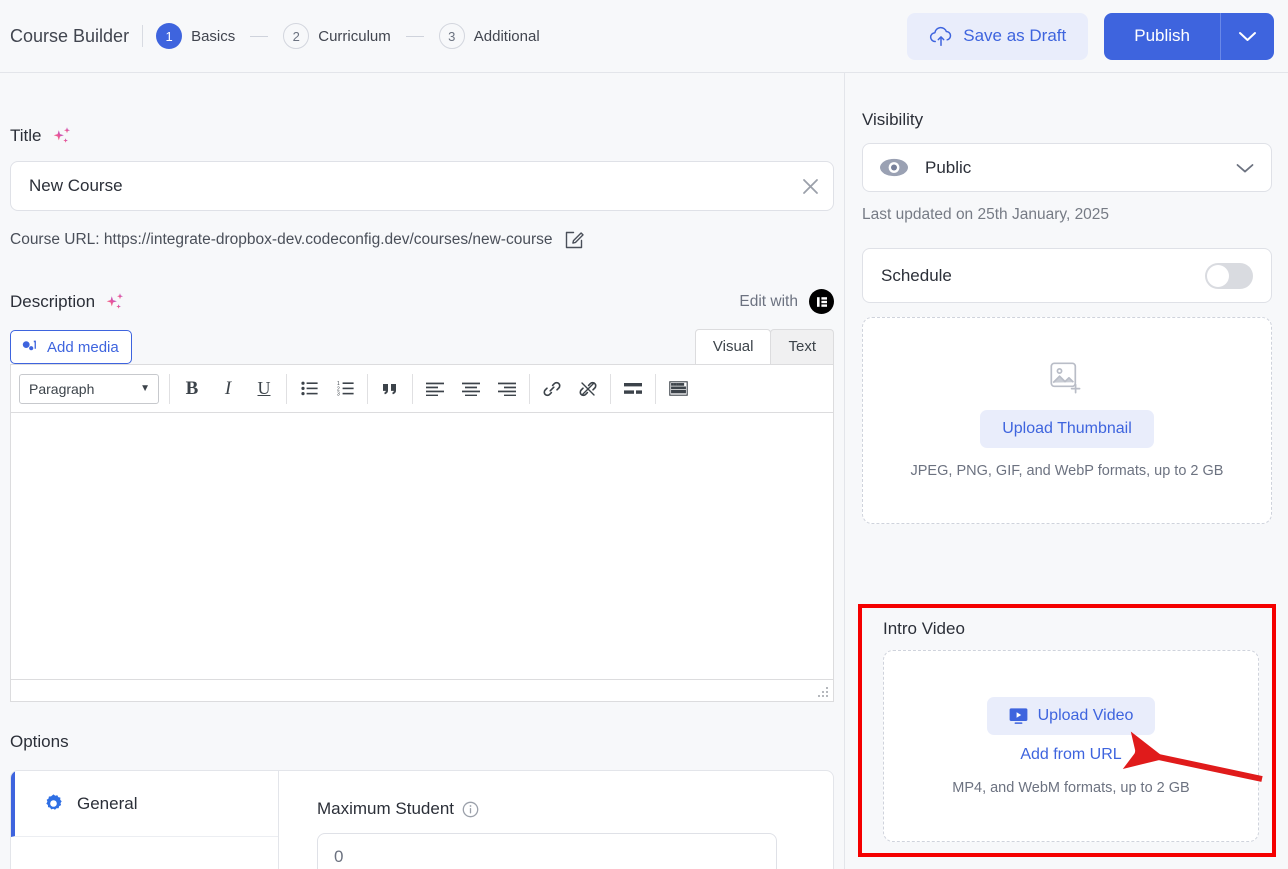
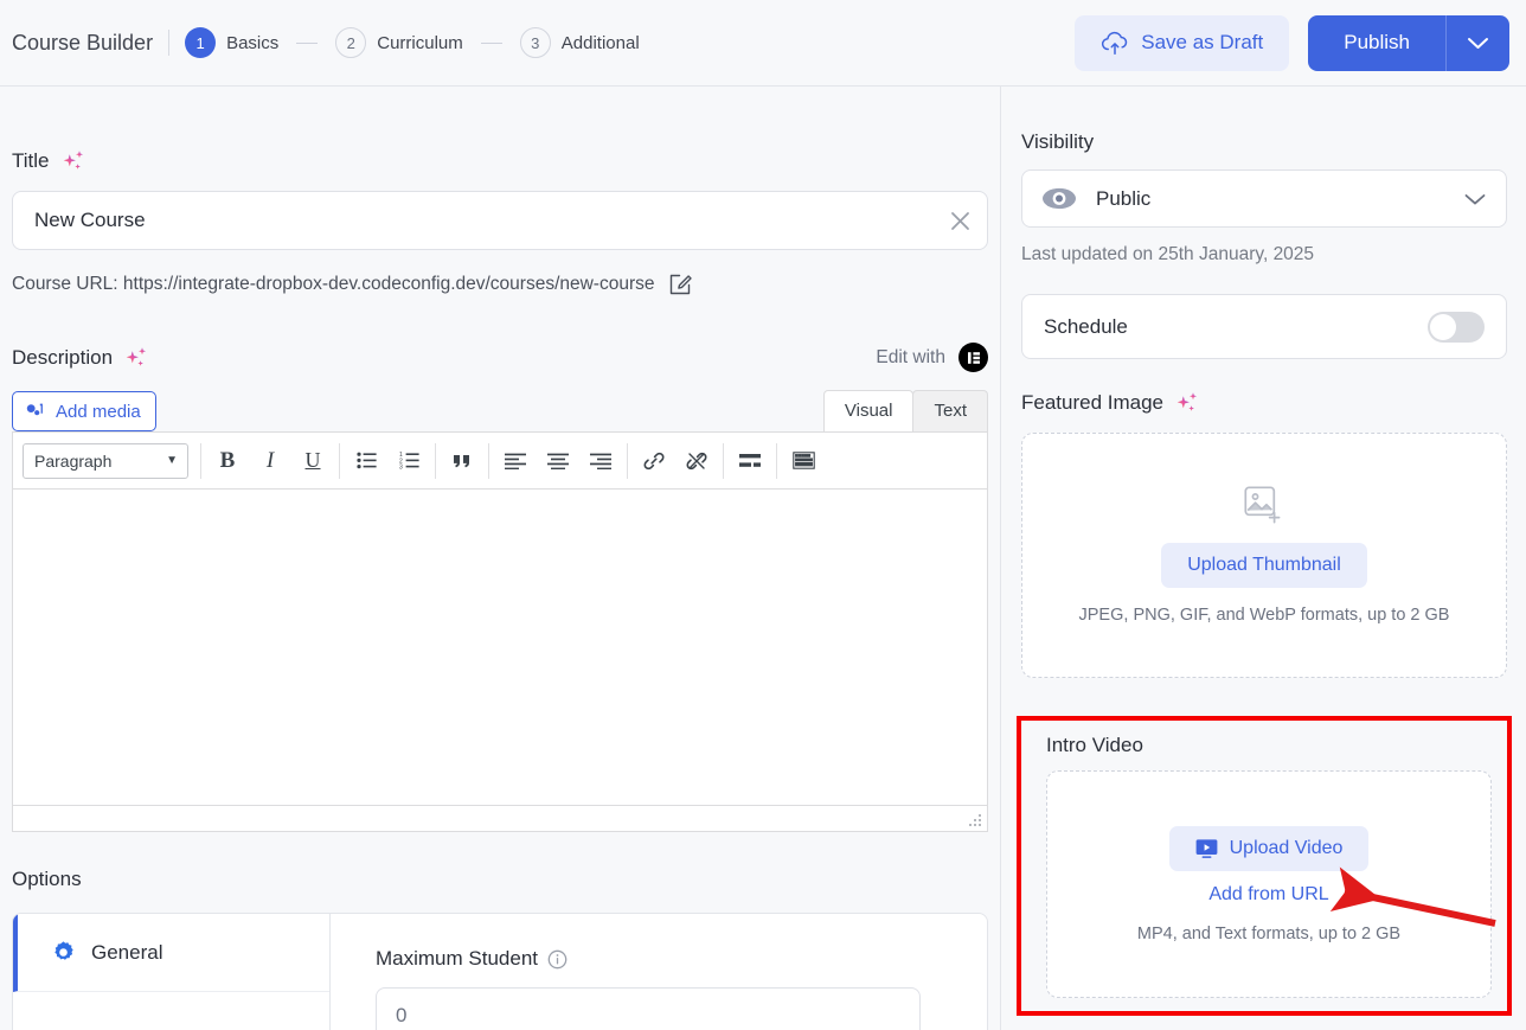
  Course Builder
  1
  Basics
  2
  Curriculum
  3
  Additional
  Save as Draft
  Publish
  Title
  New Course
  Course URL: https://integrate-dropbox-dev.codeconfig.dev/courses/new-course
  Description
  Edit with
  Add media
  Visual
  Text
  Paragraph
  ▼
  B
  I
  U
  Options
  General
  Maximum Student
  0
  Visibility
  Public
  Last updated on 25th January, 2025
  Schedule
+ Featured Image
  Upload Thumbnail
  JPEG, PNG, GIF, and WebP formats, up to 2 GB
  Intro Video
  Upload Video
  Add from URL
- MP4, and WebM formats, up to 2 GB
+ MP4, and Text formats, up to 2 GB
